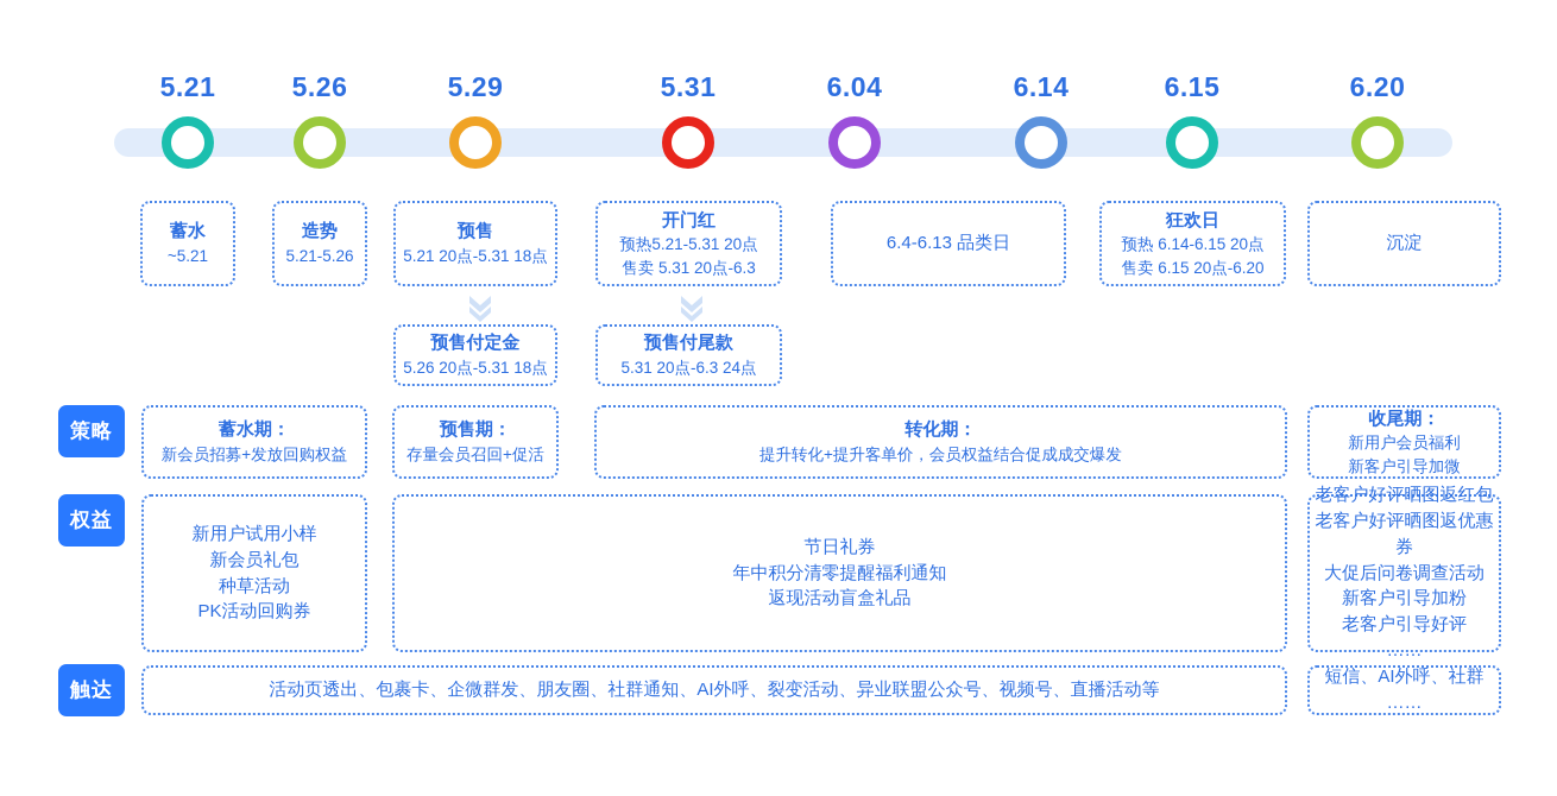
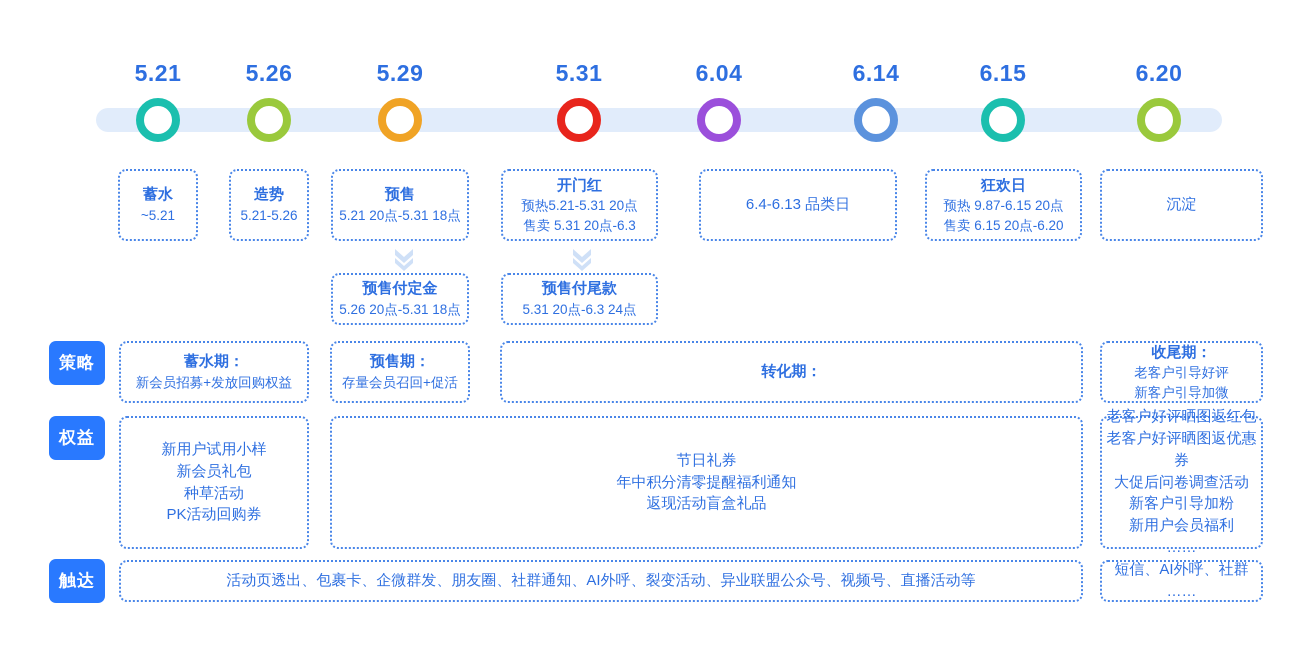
  5.21
  5.26
  5.29
  5.31
  6.04
  6.14
  6.15
  6.20
  蓄水
  ~5.21
  造势
  5.21-5.26
  预售
  5.21 20点-5.31 18点
  开门红
  预热5.21-5.31 20点
  售卖 5.31 20点-6.3
  6.4-6.13 品类日
  狂欢日
- 预热 6.14-6.15 20点
+ 预热 9.87-6.15 20点
  售卖 6.15 20点-6.20
  沉淀
  预售付定金
  5.26 20点-5.31 18点
  预售付尾款
  5.31 20点-6.3 24点
  策略
  蓄水期：
  新会员招募+发放回购权益
  预售期：
  存量会员召回+促活
  转化期：
- 提升转化+提升客单价，会员权益结合促成成交爆发
  收尾期：
- 新用户会员福利
+ 老客户引导好评
  新客户引导加微
  权益
  新用户试用小样
  新会员礼包
  种草活动
  PK活动回购券
  节日礼券
  年中积分清零提醒福利通知
  返现活动盲盒礼品
  老客户好评晒图返红包
  老客户好评晒图返优惠券
  大促后问卷调查活动
  新客户引导加粉
- 老客户引导好评
+ 新用户会员福利
  ……
  触达
  活动页透出、包裹卡、企微群发、朋友圈、社群通知、AI外呼、裂变活动、异业联盟公众号、视频号、直播活动等
  短信、AI外呼、社群
  ……
